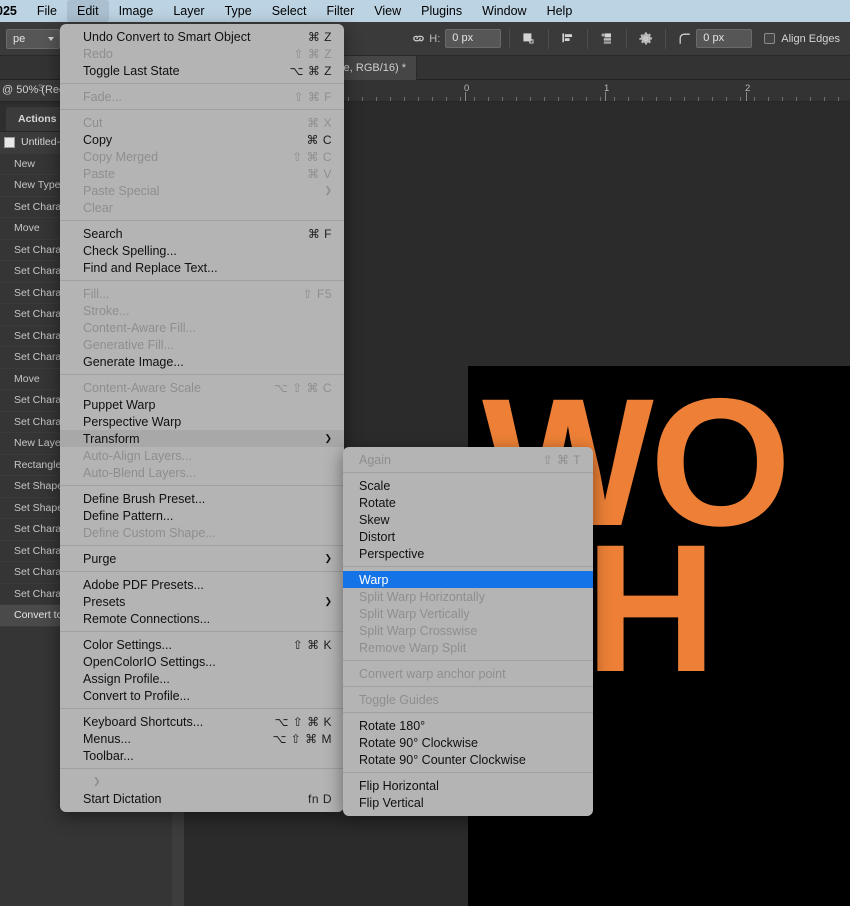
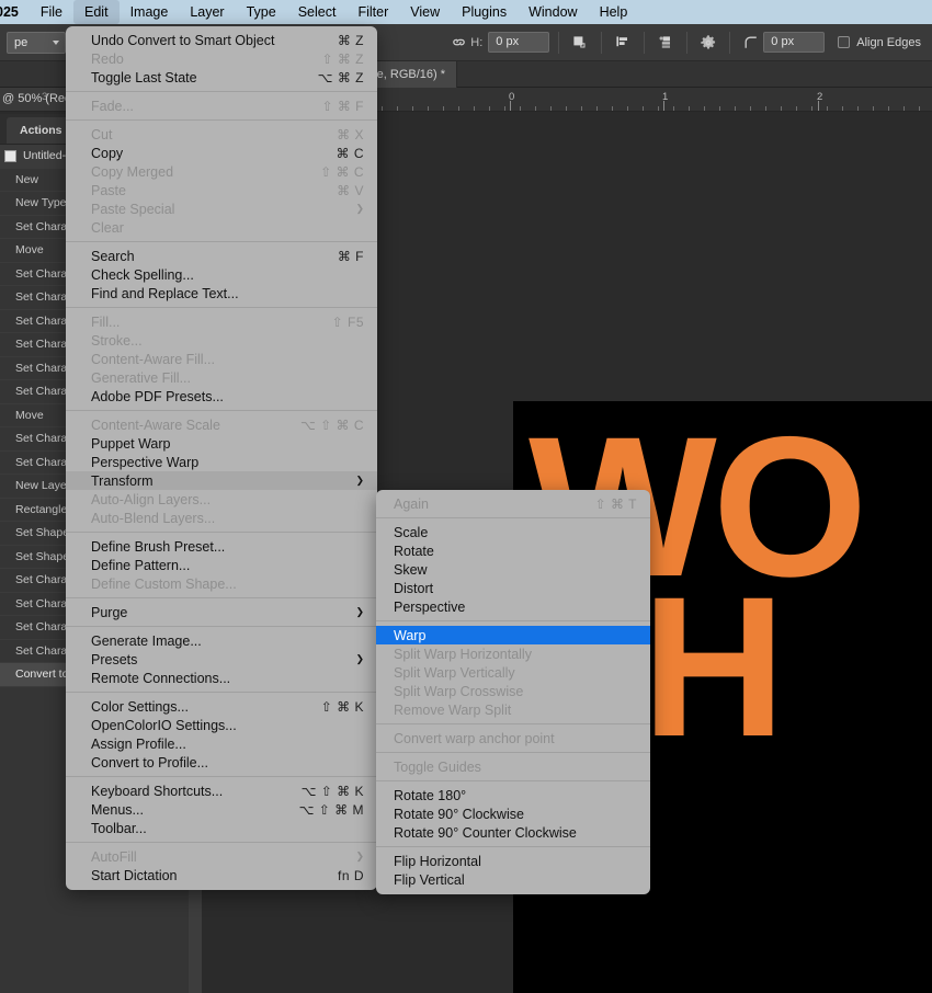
  Actions
  Untitled-
  New
  New Type
  Set Chara
  Move
  Set Chara
  Set Chara
  Set Chara
  Set Chara
  Set Chara
  Set Chara
  Move
  Set Chara
  Set Chara
  New Laye
  Rectangle
  Set Shap
  Set Shap
  Set Chara
  Set Chara
  Set Chara
  Set Chara
  Convert t
  3
  0
  1
  2
  e, RGB/16) *
  pe
  H:
  0 px
  0 px
  Align Edges
  @ 50% (Re
  File
  Edit
  Image
  Layer
  Type
  Select
  Filter
  View
  Plugins
  Window
  Help
  Undo Convert to Smart Object
  ⌘ Z
  Redo
  ⇧ ⌘ Z
  Toggle Last State
  ⌥ ⌘ Z
  Fade...
  ⇧ ⌘ F
  Cut
  ⌘ X
  Copy
  ⌘ C
  Copy Merged
  ⇧ ⌘ C
  Paste
  ⌘ V
  Paste Special
  ❯
  Clear
  Search
  ⌘ F
  Check Spelling...
  Find and Replace Text...
  Fill...
  ⇧ F5
  Stroke...
  Content-Aware Fill...
  Generative Fill...
- Generate Image...
+ Adobe PDF Presets...
  Content-Aware Scale
  ⌥ ⇧ ⌘ C
  Puppet Warp
  Perspective Warp
  Transform
  ❯
  Auto-Align Layers...
  Auto-Blend Layers...
  Define Brush Preset...
  Define Pattern...
  Define Custom Shape...
  Purge
  ❯
- Adobe PDF Presets...
+ Generate Image...
  Presets
  ❯
  Remote Connections...
  Color Settings...
  ⇧ ⌘ K
  OpenColorIO Settings...
  Assign Profile...
  Convert to Profile...
  Keyboard Shortcuts...
  ⌥ ⇧ ⌘ K
  Menus...
  ⌥ ⇧ ⌘ M
  Toolbar...
+ AutoFill
  ❯
  Start Dictation
  fn D
  Again
  ⇧ ⌘ T
  Scale
  Rotate
  Skew
  Distort
  Perspective
  Warp
  Split Warp Horizontally
  Split Warp Vertically
  Split Warp Crosswise
  Remove Warp Split
  Convert warp anchor point
  Toggle Guides
  Rotate 180°
  Rotate 90° Clockwise
  Rotate 90° Counter Clockwise
  Flip Horizontal
  Flip Vertical
